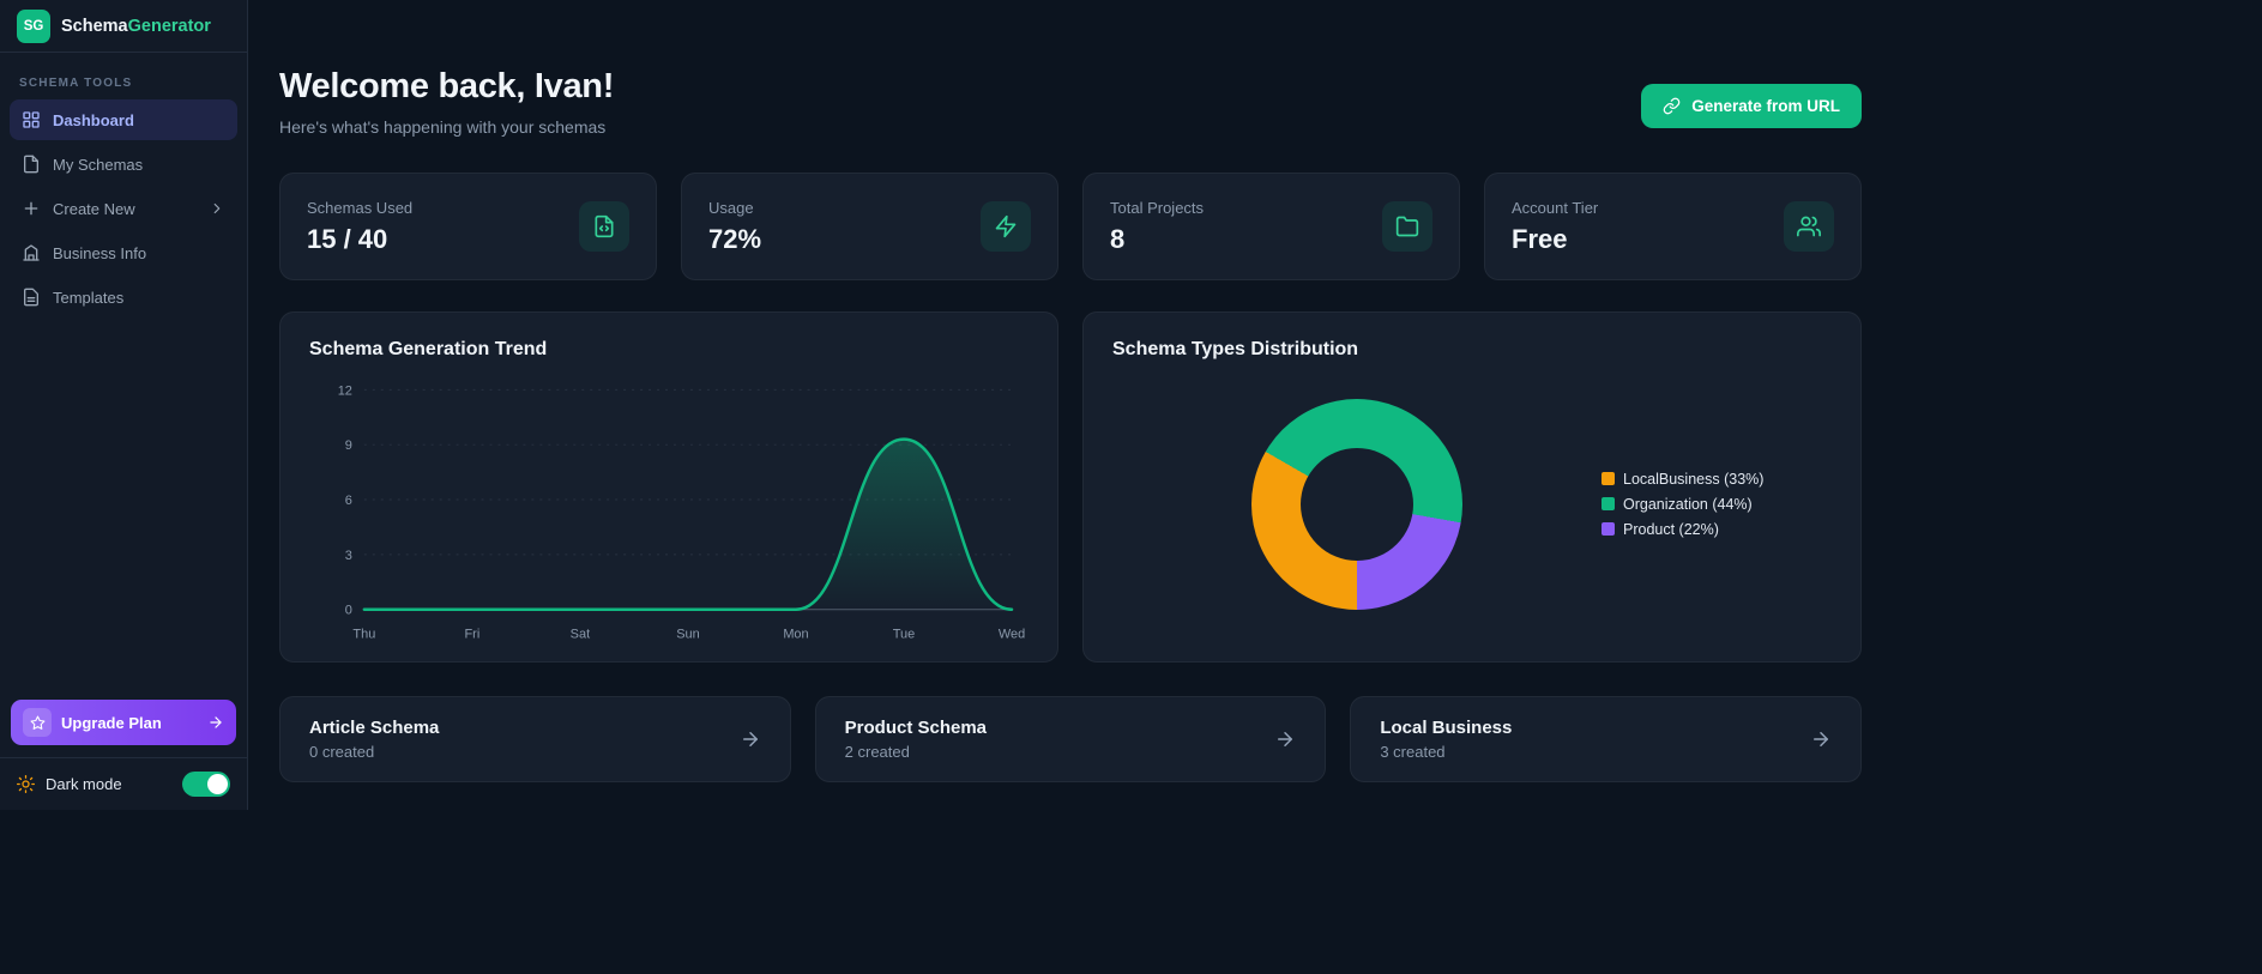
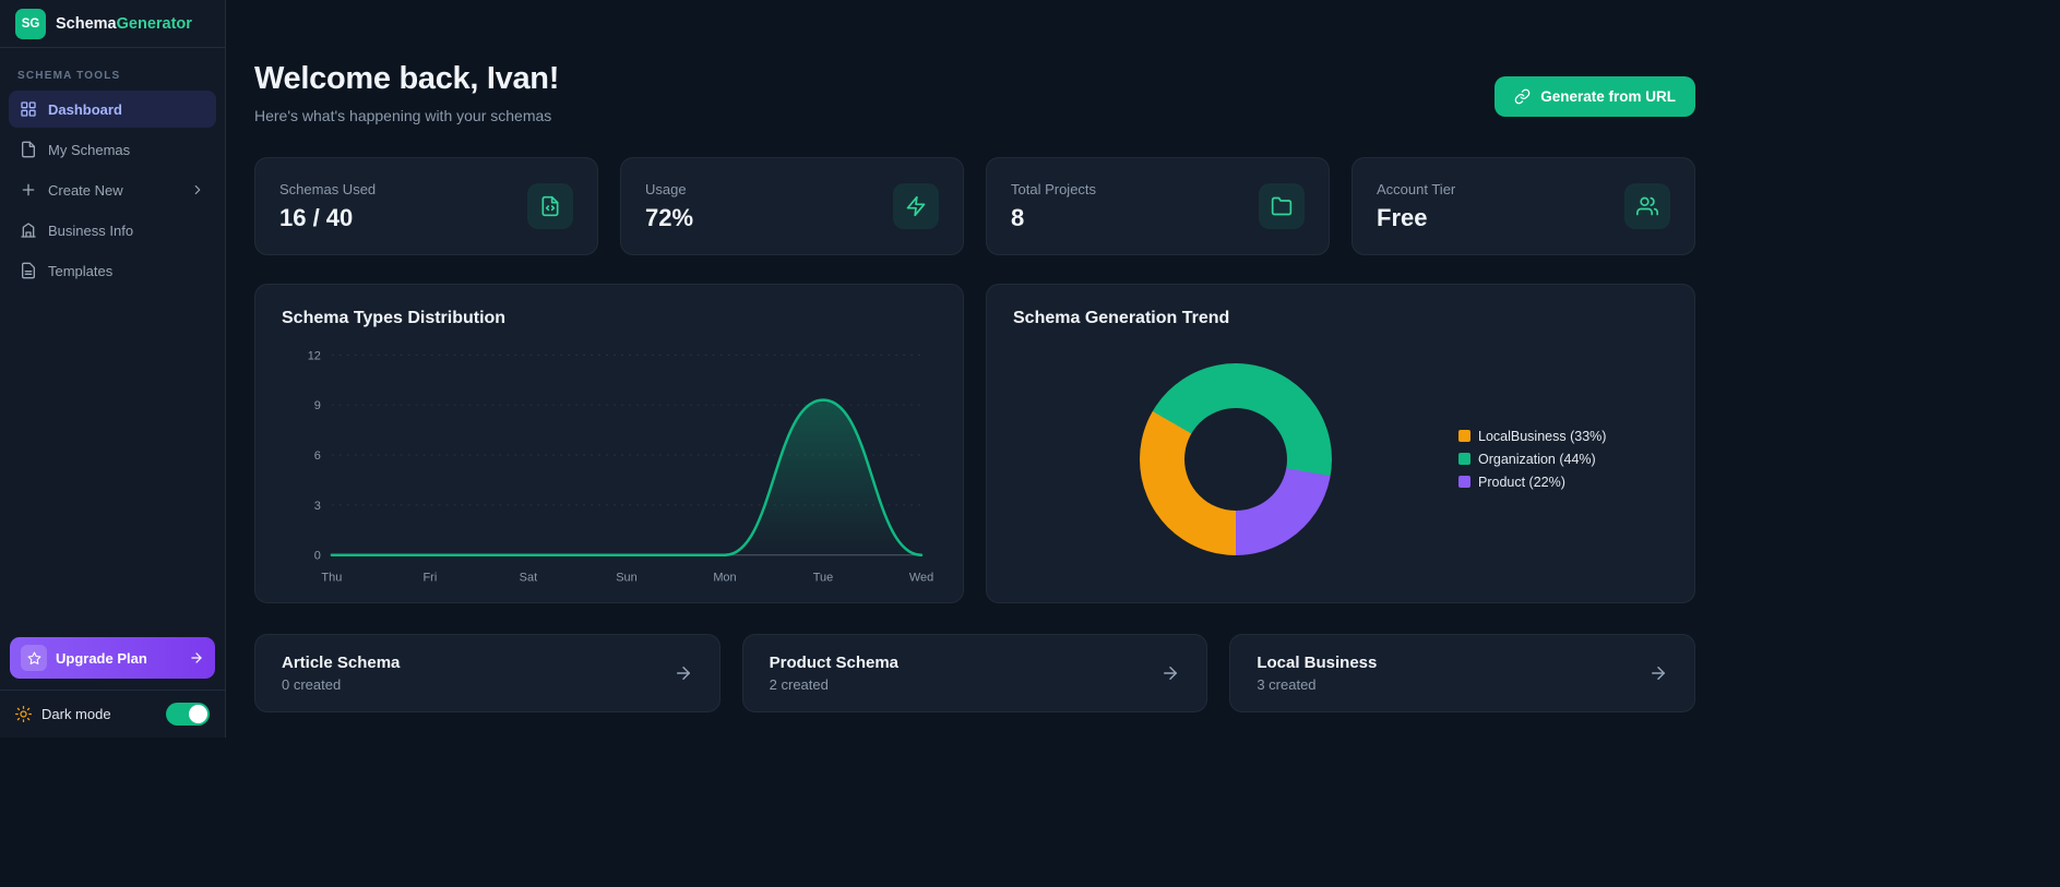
  SG
  SchemaGenerator
  SCHEMA TOOLS
  Dashboard
  My Schemas
  Create New
  Business Info
  Templates
  Upgrade Plan
  Dark mode
  Welcome back, Ivan!
  Here's what's happening with your schemas
  Generate from URL
  Schemas Used
- 15 / 40
+ 16 / 40
  Usage
  72%
  Total Projects
  8
  Account Tier
  Free
- Schema Generation Trend
+ Schema Types Distribution
  0
  3
  6
  9
  12
  Thu
  Fri
  Sat
  Sun
  Mon
  Tue
  Wed
- Schema Types Distribution
+ Schema Generation Trend
  LocalBusiness (33%)
  Organization (44%)
  Product (22%)
  Article Schema
  0 created
  Product Schema
  2 created
  Local Business
  3 created
